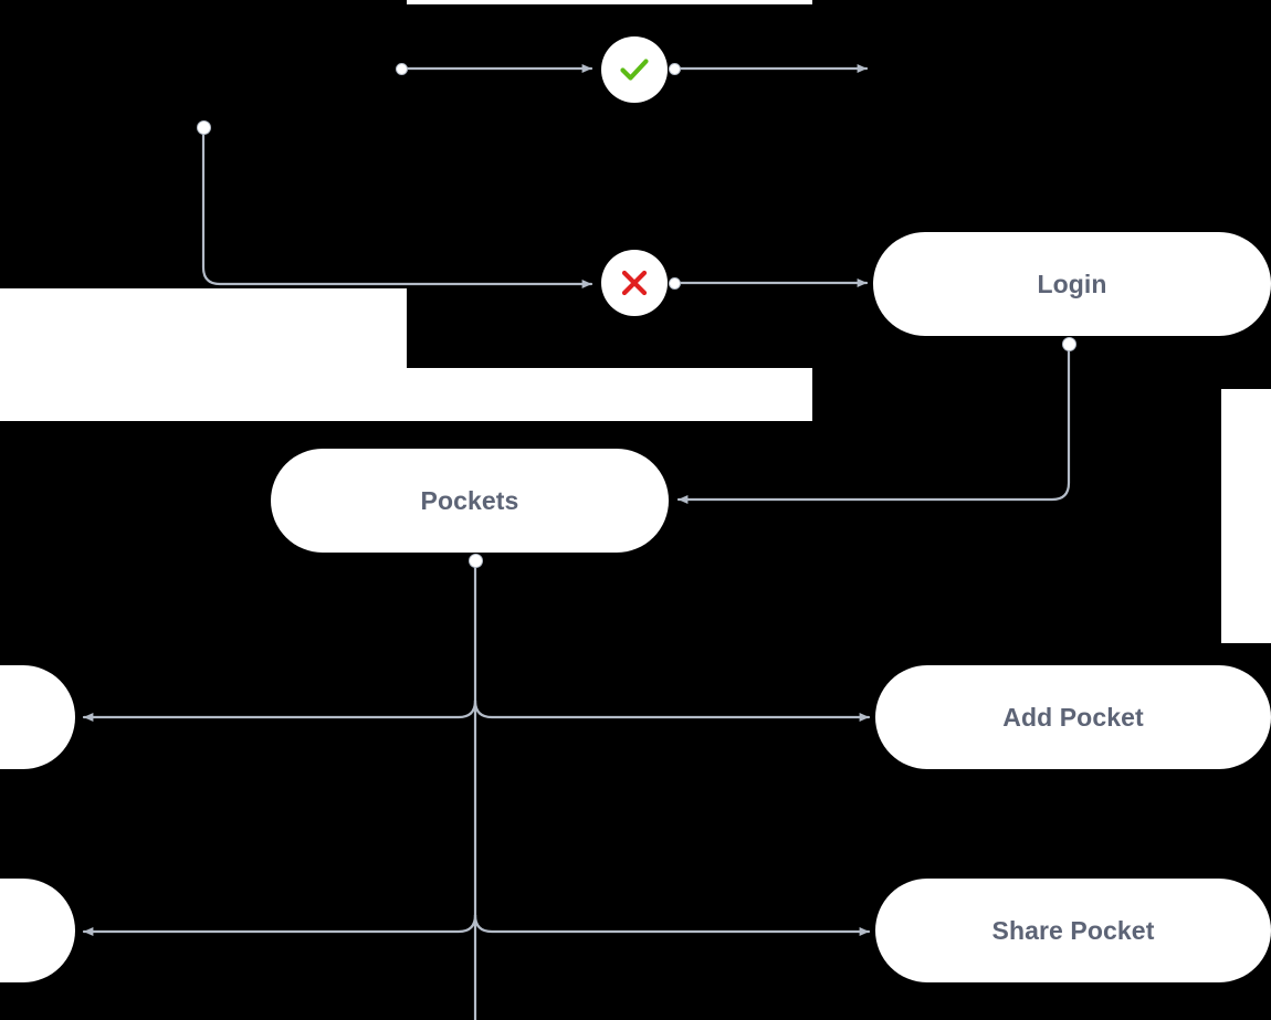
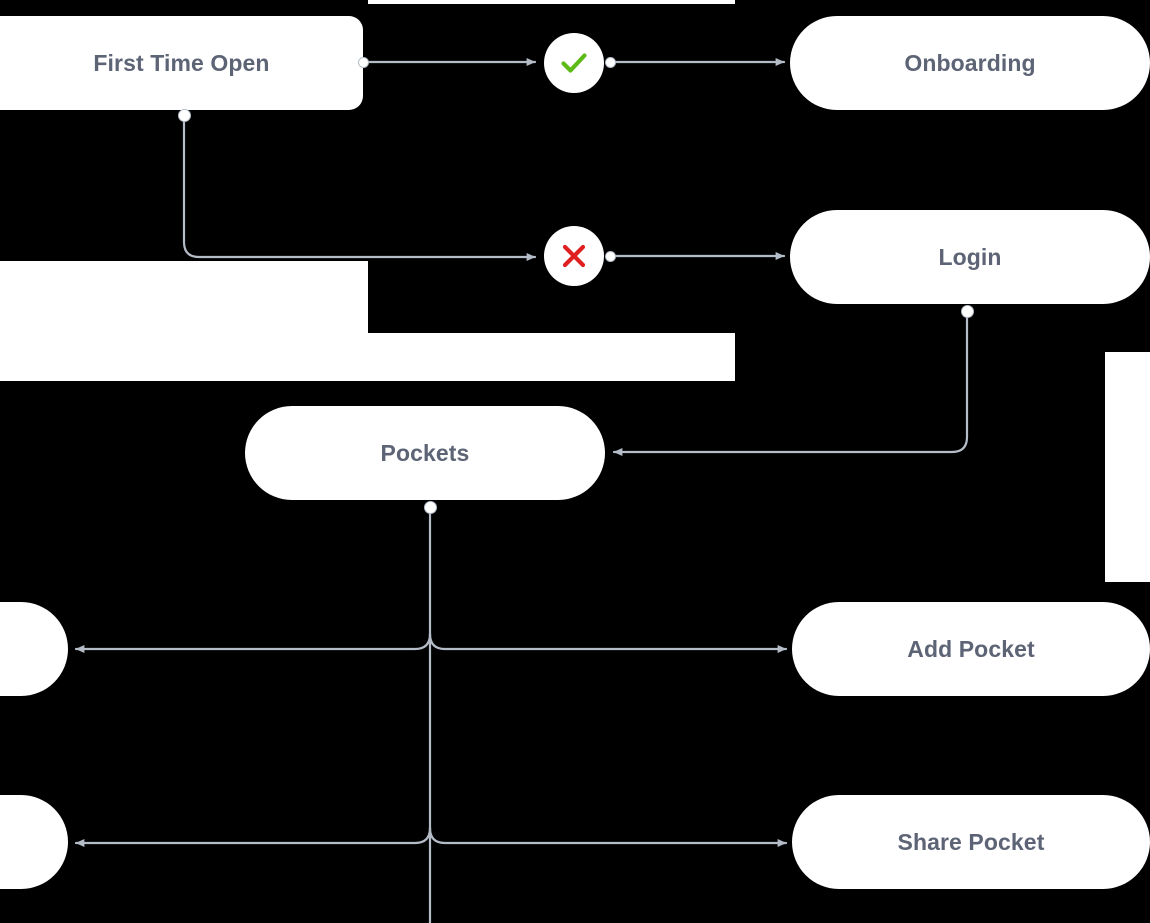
+ First Time Open
+ Onboarding
  Login
  Pockets
  Add Pocket
  Share Pocket
